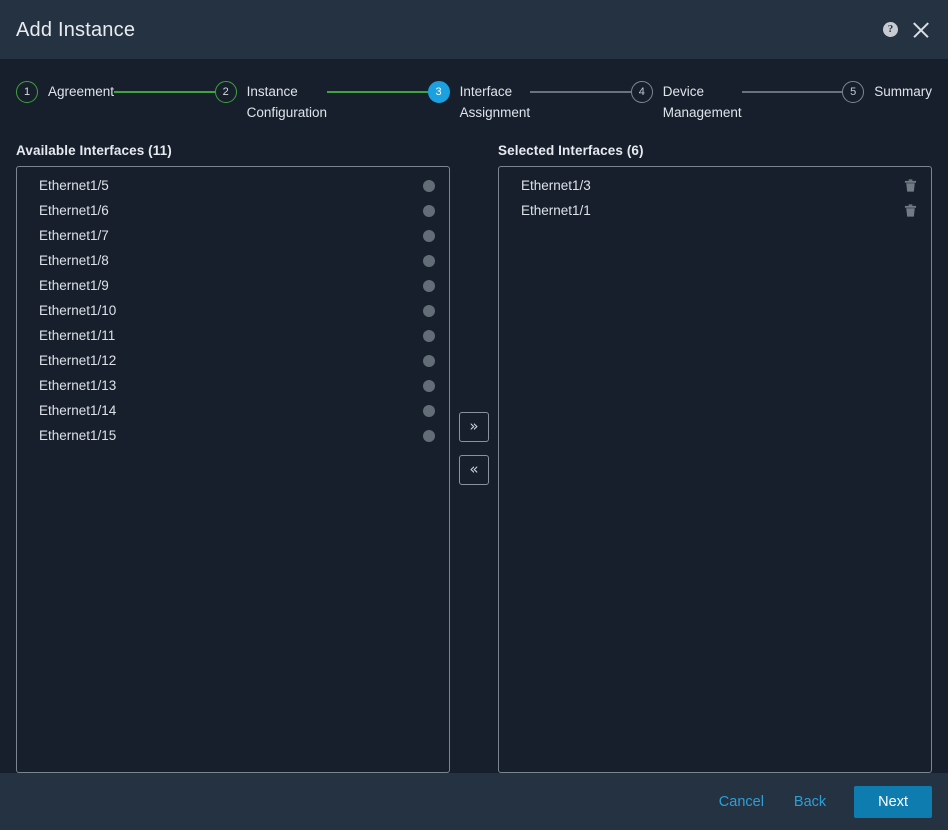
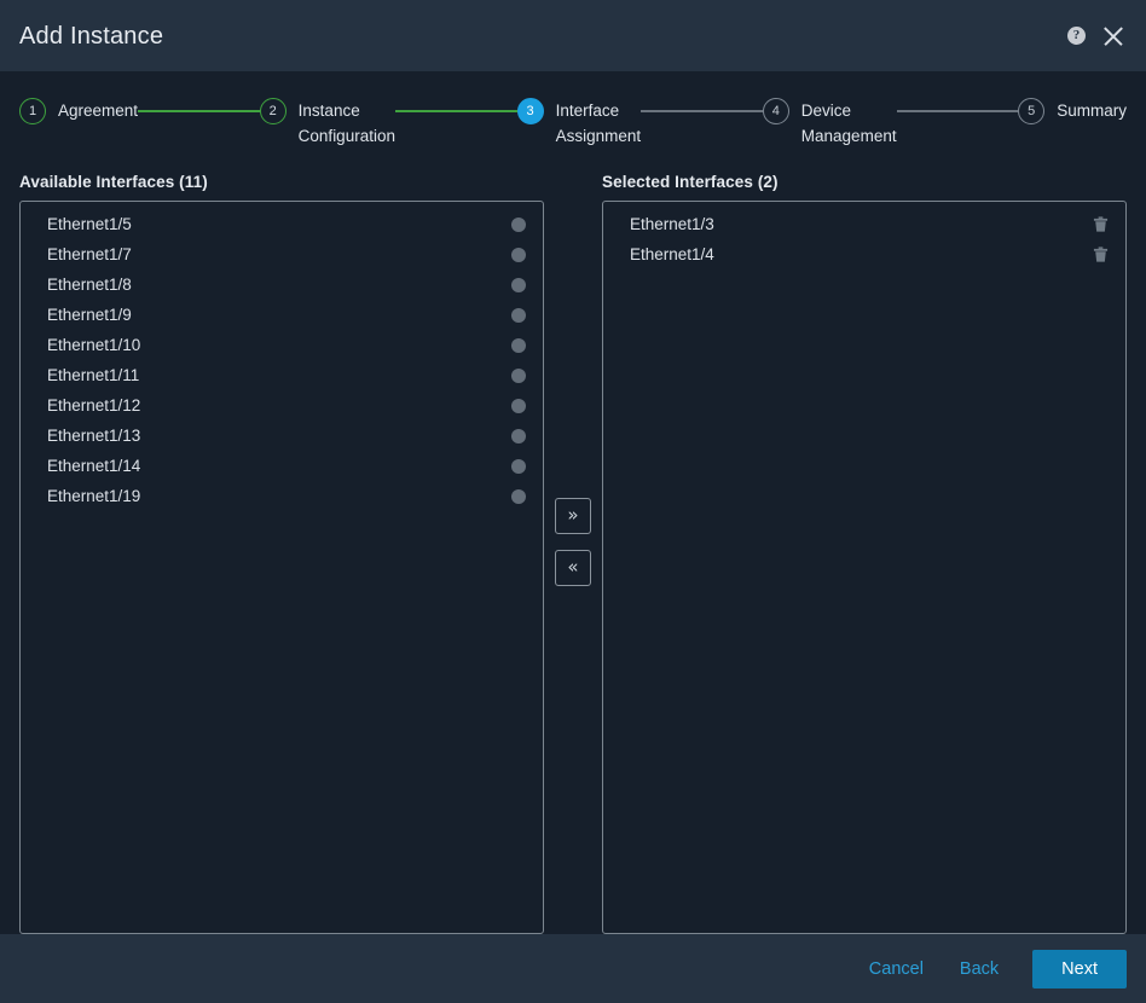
  Add Instance
  ?
  1
  Agreement
  2
  Instance
  Configuration
  3
  Interface
  Assignment
  4
  Device
  Management
  5
  Summary
  Available Interfaces (11)
  Ethernet1/5
- Ethernet1/6
  Ethernet1/7
  Ethernet1/8
  Ethernet1/9
  Ethernet1/10
  Ethernet1/11
  Ethernet1/12
  Ethernet1/13
  Ethernet1/14
- Ethernet1/15
+ Ethernet1/19
  »
  «
- Selected Interfaces (6)
+ Selected Interfaces (2)
  Ethernet1/3
- Ethernet1/1
+ Ethernet1/4
  Cancel
  Back
  Next
